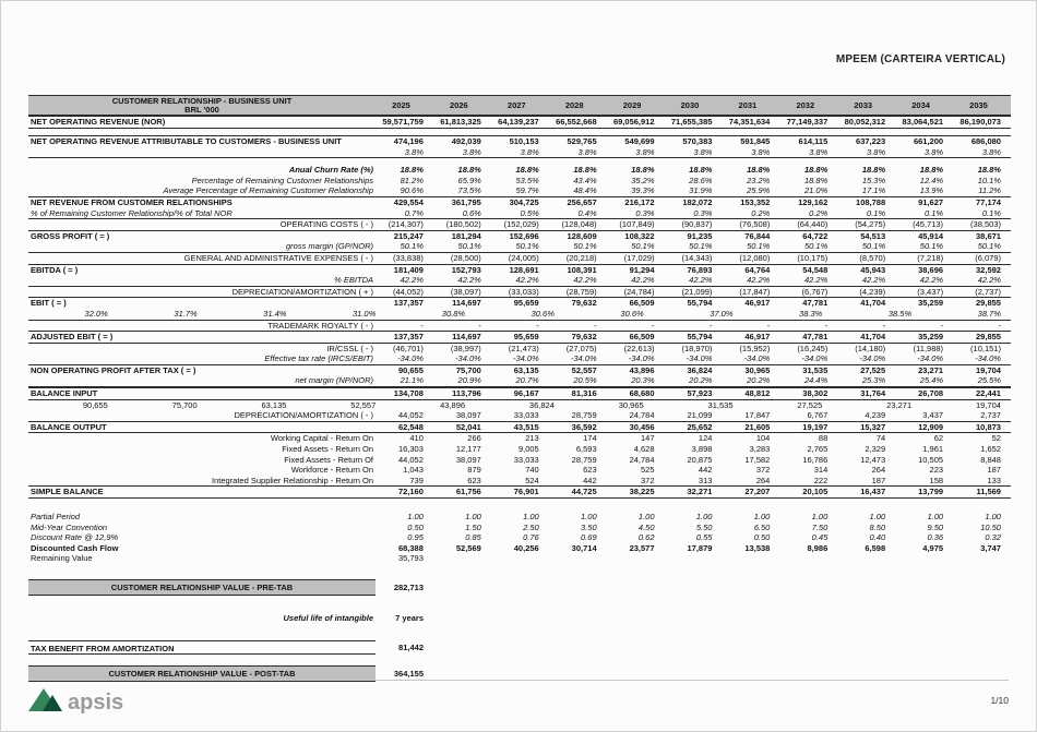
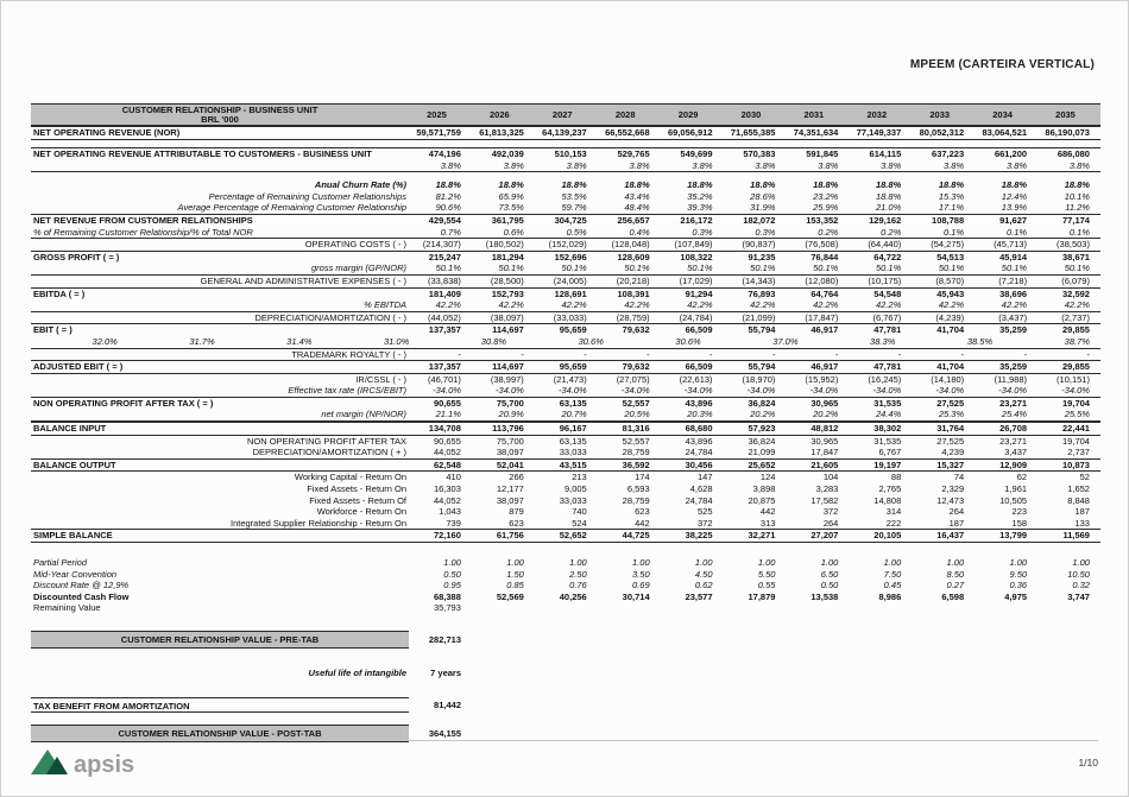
  MPEEM (CARTEIRA VERTICAL)
  CUSTOMER RELATIONSHIP - BUSINESS UNIT
  BRL '000
  2025
  2026
  2027
  2028
  2029
  2030
  2031
  2032
  2033
  2034
  2035
  NET OPERATING REVENUE (NOR)
  59,571,759
  61,813,325
  64,139,237
  66,552,668
  69,056,912
  71,655,385
  74,351,634
  77,149,337
  80,052,312
  83,064,521
  86,190,073
  NET OPERATING REVENUE ATTRIBUTABLE TO CUSTOMERS - BUSINESS UNIT
  474,196
  492,039
  510,153
  529,765
  549,699
  570,383
  591,845
  614,115
  637,223
  661,200
  686,080
  3.8%
  3.8%
  3.8%
  3.8%
  3.8%
  3.8%
  3.8%
  3.8%
  3.8%
  3.8%
  3.8%
  Anual Churn Rate (%)
  18.8%
  18.8%
  18.8%
  18.8%
  18.8%
  18.8%
  18.8%
  18.8%
  18.8%
  18.8%
  18.8%
  Percentage of Remaining Customer Relationships
  81.2%
  65.9%
  53.5%
  43.4%
  35.2%
  28.6%
  23.2%
  18.8%
  15.3%
  12.4%
  10.1%
  Average Percentage of Remaining Customer Relationship
  90.6%
  73.5%
  59.7%
  48.4%
  39.3%
  31.9%
  25.9%
  21.0%
  17.1%
  13.9%
  11.2%
  NET REVENUE FROM CUSTOMER RELATIONSHIPS
  429,554
  361,795
  304,725
  256,657
  216,172
  182,072
  153,352
  129,162
  108,788
  91,627
  77,174
  % of Remaining Customer Relationship/% of Total NOR
  0.7%
  0.6%
  0.5%
  0.4%
  0.3%
  0.3%
  0.2%
  0.2%
  0.1%
  0.1%
  0.1%
  OPERATING COSTS ( - )
  (214,307)
  (180,502)
  (152,029)
  (128,048)
  (107,849)
  (90,837)
  (76,508)
  (64,440)
  (54,275)
  (45,713)
  (38,503)
  GROSS PROFIT ( = )
  215,247
  181,294
  152,696
  128,609
  108,322
  91,235
  76,844
  64,722
  54,513
  45,914
  38,671
  gross margin (GP/NOR)
  50.1%
  50.1%
  50.1%
  50.1%
  50.1%
  50.1%
  50.1%
  50.1%
  50.1%
  50.1%
  50.1%
  GENERAL AND ADMINISTRATIVE EXPENSES ( - )
  (33,838)
  (28,500)
  (24,005)
  (20,218)
  (17,029)
  (14,343)
  (12,080)
  (10,175)
  (8,570)
  (7,218)
  (6,079)
  EBITDA ( = )
  181,409
  152,793
  128,691
  108,391
  91,294
  76,893
  64,764
  54,548
  45,943
  38,696
  32,592
  % EBITDA
  42.2%
  42.2%
  42.2%
  42.2%
  42.2%
  42.2%
  42.2%
  42.2%
  42.2%
  42.2%
  42.2%
- DEPRECIATION/AMORTIZATION ( + )
+ DEPRECIATION/AMORTIZATION ( - )
  (44,052)
  (38,097)
  (33,033)
  (28,759)
  (24,784)
  (21,099)
  (17,847)
  (6,767)
  (4,239)
  (3,437)
  (2,737)
  EBIT ( = )
  137,357
  114,697
  95,659
  79,632
  66,509
  55,794
  46,917
  47,781
  41,704
  35,259
  29,855
  32.0%
  31.7%
  31.4%
  31.0%
  30.8%
  30.6%
  30.6%
  37.0%
  38.3%
  38.5%
  38.7%
  TRADEMARK ROYALTY ( - )
  -
  -
  -
  -
  -
  -
  -
  -
  -
  -
  -
  ADJUSTED EBIT ( = )
  137,357
  114,697
  95,659
  79,632
  66,509
  55,794
  46,917
  47,781
  41,704
  35,259
  29,855
  IR/CSSL ( - )
  (46,701)
  (38,997)
  (21,473)
  (27,075)
  (22,613)
  (18,970)
  (15,952)
  (16,245)
  (14,180)
  (11,988)
  (10,151)
  Effective tax rate (IRCS/EBIT)
  -34.0%
  -34.0%
  -34.0%
  -34.0%
  -34.0%
  -34.0%
  -34.0%
  -34.0%
  -34.0%
  -34.0%
  -34.0%
  NON OPERATING PROFIT AFTER TAX ( = )
  90,655
  75,700
  63,135
  52,557
  43,896
  36,824
  30,965
  31,535
  27,525
  23,271
  19,704
  net margin (NP/NOR)
  21.1%
  20.9%
  20.7%
  20.5%
  20.3%
  20.2%
  20.2%
  24.4%
  25.3%
  25.4%
  25.5%
  BALANCE INPUT
  134,708
  113,796
  96,167
  81,316
  68,680
  57,923
  48,812
  38,302
  31,764
  26,708
  22,441
+ NON OPERATING PROFIT AFTER TAX
  90,655
  75,700
  63,135
  52,557
  43,896
  36,824
  30,965
  31,535
  27,525
  23,271
  19,704
- DEPRECIATION/AMORTIZATION ( - )
+ DEPRECIATION/AMORTIZATION ( + )
  44,052
  38,097
  33,033
  28,759
  24,784
  21,099
  17,847
  6,767
  4,239
  3,437
  2,737
  BALANCE OUTPUT
  62,548
  52,041
  43,515
  36,592
  30,456
  25,652
  21,605
  19,197
  15,327
  12,909
  10,873
  Working Capital - Return On
  410
  266
  213
  174
  147
  124
  104
  88
  74
  62
  52
  Fixed Assets - Return On
  16,303
  12,177
  9,005
  6,593
  4,628
  3,898
  3,283
  2,765
  2,329
  1,961
  1,652
  Fixed Assets - Return Of
  44,052
  38,097
  33,033
  28,759
  24,784
  20,875
  17,582
- 16,786
+ 14,808
  12,473
  10,505
  8,848
  Workforce - Return On
  1,043
  879
  740
  623
  525
  442
  372
  314
  264
  223
  187
  Integrated Supplier Relationship - Return On
  739
  623
  524
  442
  372
  313
  264
  222
  187
  158
  133
  SIMPLE BALANCE
  72,160
  61,756
- 76,901
+ 52,652
  44,725
  38,225
  32,271
  27,207
  20,105
  16,437
  13,799
  11,569
  Partial Period
  1.00
  1.00
  1.00
  1.00
  1.00
  1.00
  1.00
  1.00
  1.00
  1.00
  1.00
  Mid-Year Convention
  0.50
  1.50
  2.50
  3.50
  4.50
  5.50
  6.50
  7.50
  8.50
  9.50
  10.50
  Discount Rate @ 12,9%
  0.95
  0.85
  0.76
  0.69
  0.62
  0.55
  0.50
  0.45
- 0.40
+ 0.27
  0.36
  0.32
  Discounted Cash Flow
  68,388
  52,569
  40,256
  30,714
  23,577
  17,879
  13,538
  8,986
  6,598
  4,975
  3,747
  Remaining Value
  35,793
  CUSTOMER RELATIONSHIP VALUE - PRE-TAB
  282,713
  Useful life of intangible
  7 years
  TAX BENEFIT FROM AMORTIZATION
  81,442
  CUSTOMER RELATIONSHIP VALUE - POST-TAB
  364,155
  apsis
  1/10
